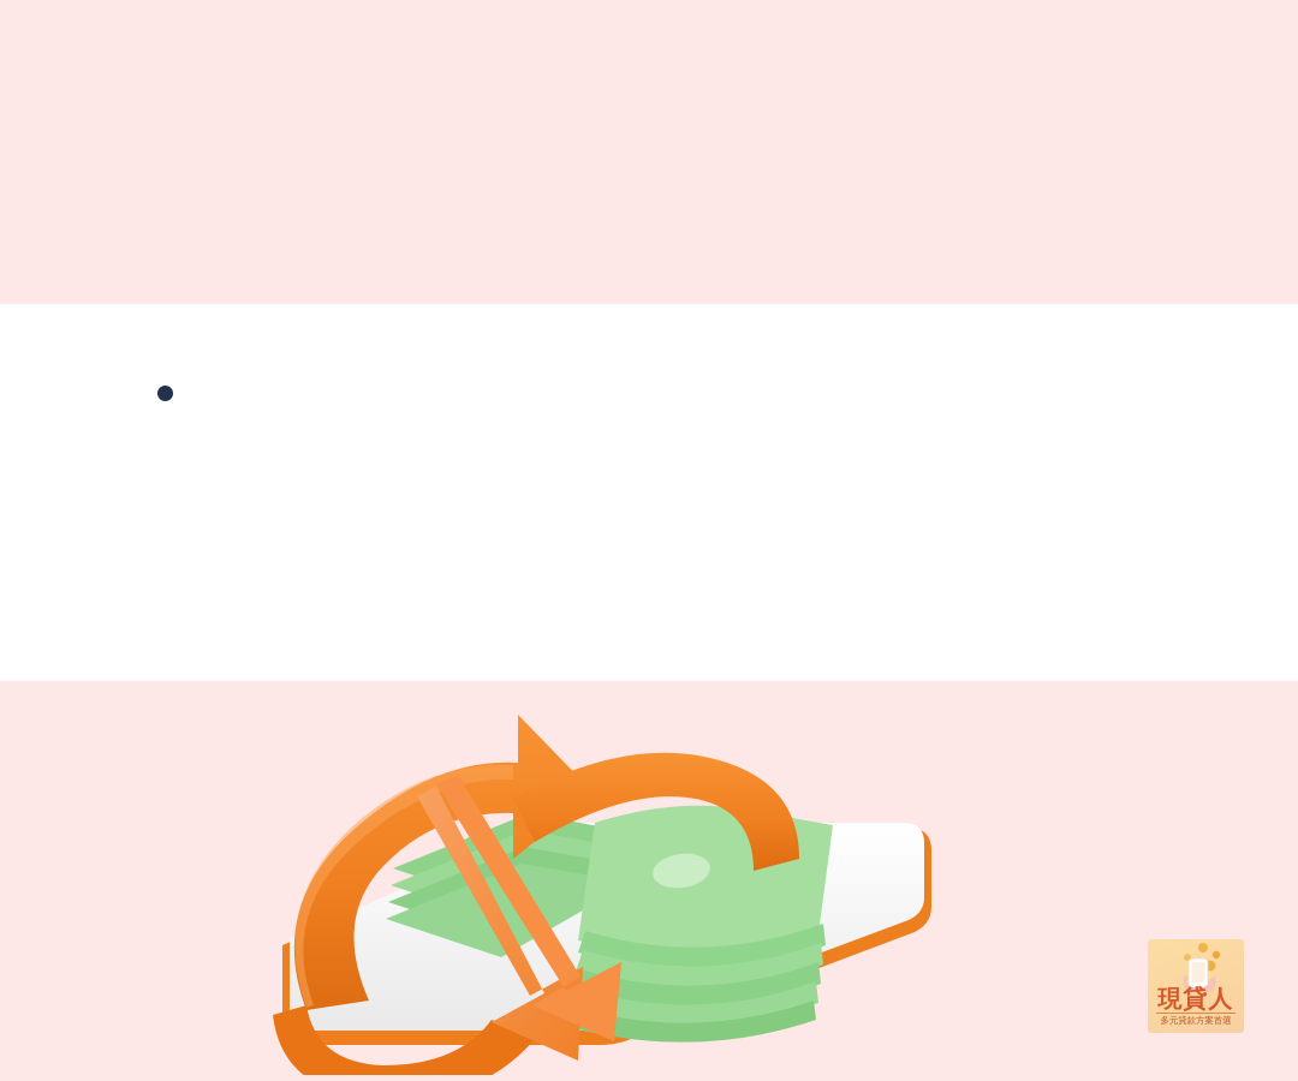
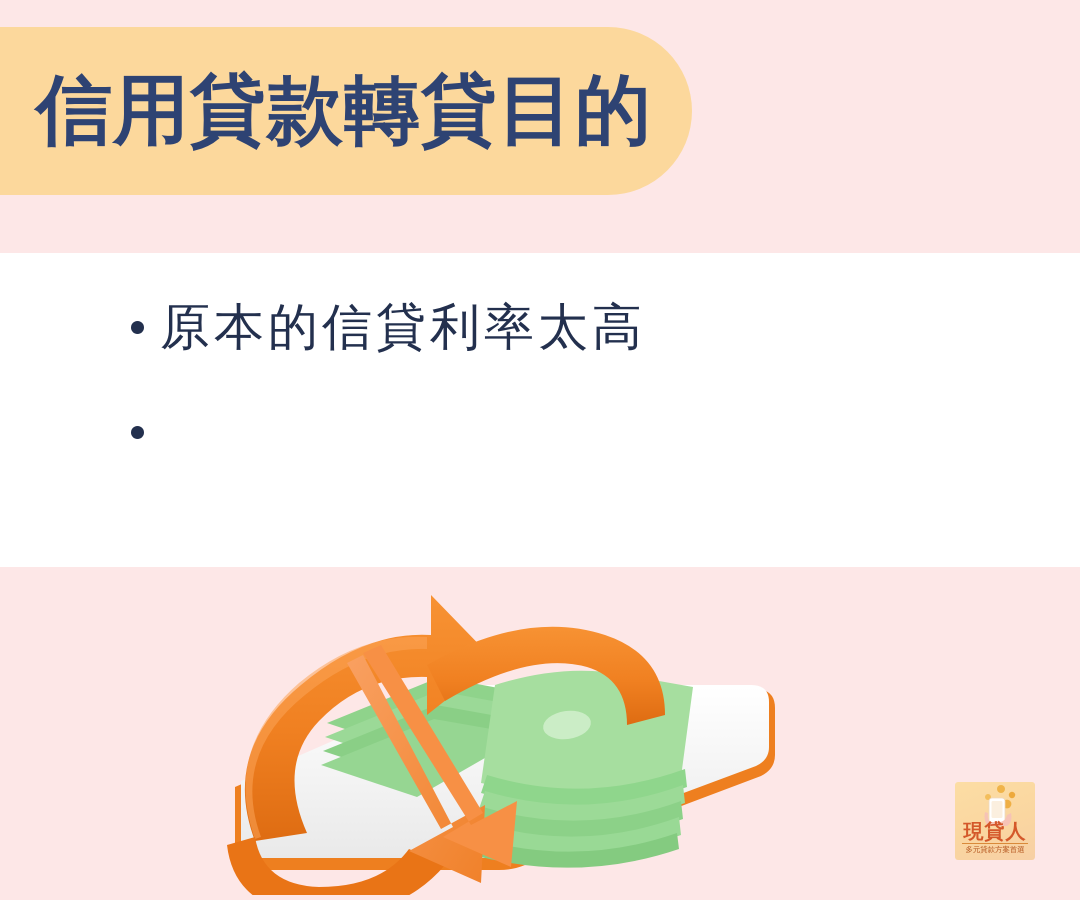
+ 信用貸款轉貸目的
+ 原本的信貸利率太高
  現貸人
  多元貸款方案首選
